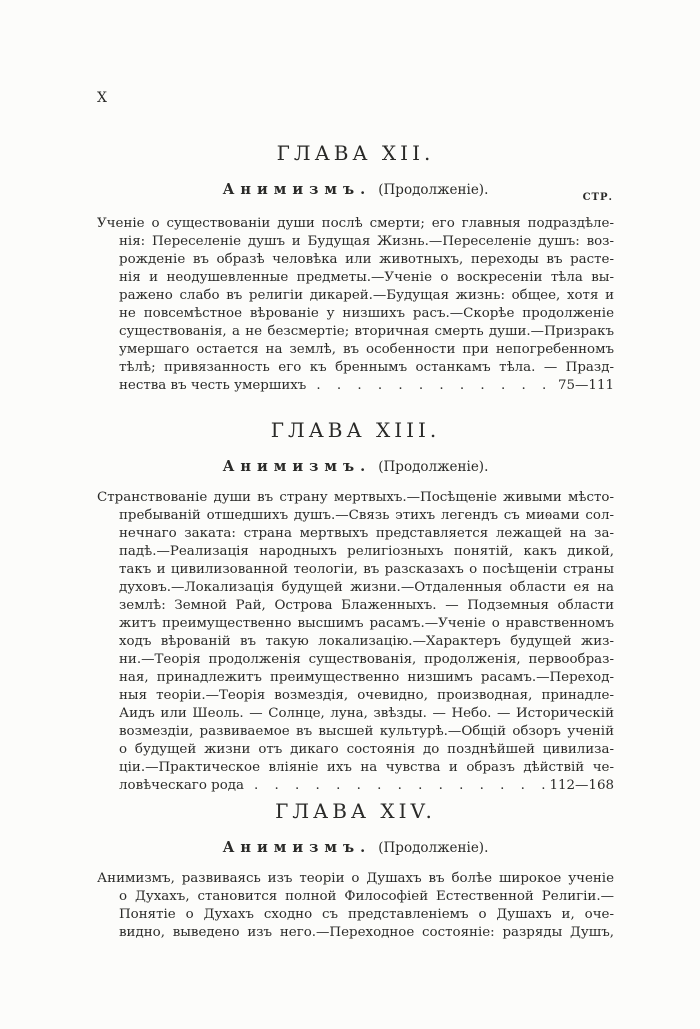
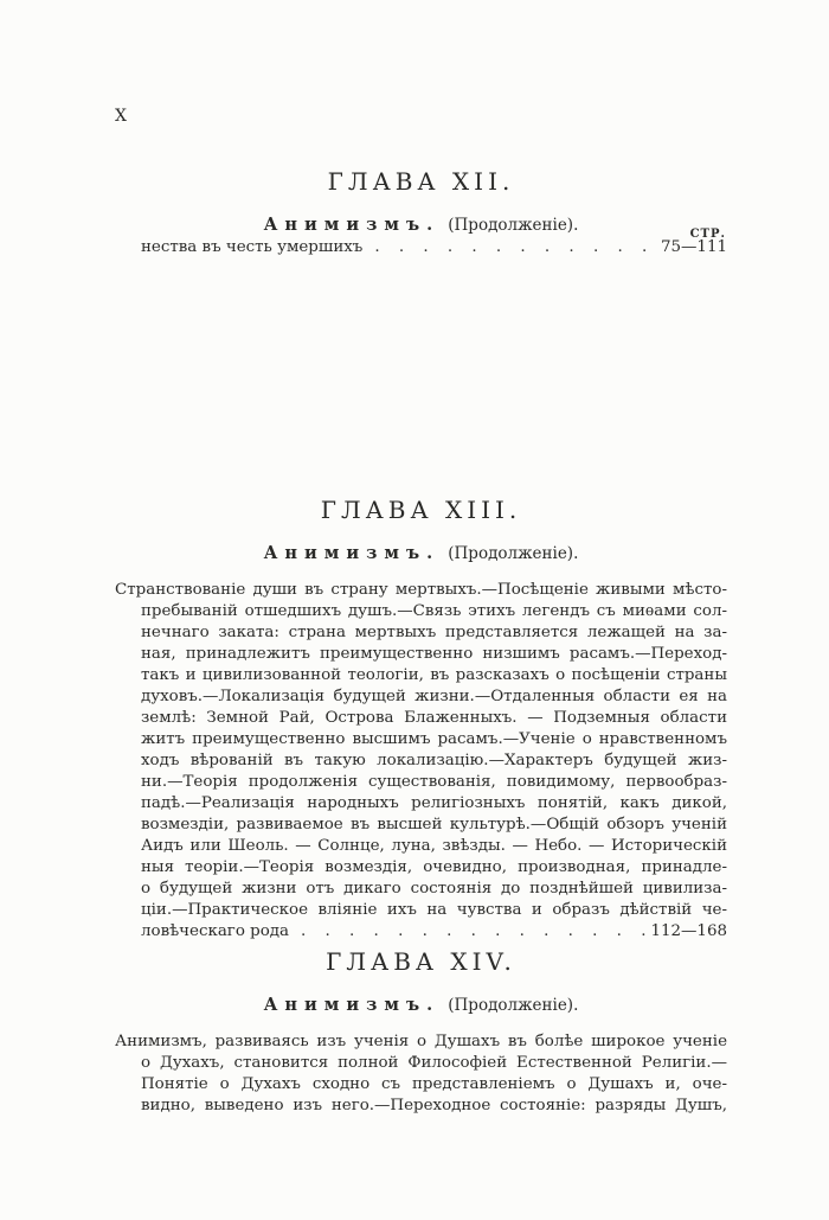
  X
  СТР.
  ГЛАВА XII.
  Анимизмъ. (Продолженіе).
- Ученіе о существованіи души послѣ смерти; его главныя подраздѣле-
- нія: Переселеніе душъ и Будущая Жизнь.—Переселеніе душъ: воз-
- рожденіе въ образѣ человѣка или животныхъ, переходы въ расте-
- нія и неодушевленные предметы.—Ученіе о воскресеніи тѣла вы-
- ражено слабо въ религіи дикарей.—Будущая жизнь: общее, хотя и
- не повсемѣстное вѣрованіе у низшихъ расъ.—Скорѣе продолженіе
- существованія, а не безсмертіе; вторичная смерть души.—Призракъ
- умершаго остается на землѣ, въ особенности при непогребенномъ
- тѣлѣ; привязанность его къ бреннымъ останкамъ тѣла. — Празд-
  нества въ честь умершихъ
  75—111
  ГЛАВА XIII.
  Анимизмъ. (Продолженіе).
  Странствованіе души въ страну мертвыхъ.—Посѣщеніе живыми мѣсто-
  пребываній отшедшихъ душъ.—Связь этихъ легендъ съ миѳами сол-
  нечнаго заката: страна мертвыхъ представляется лежащей на за-
- падѣ.—Реализація народныхъ религіозныхъ понятій, какъ дикой,
+ ная, принадлежитъ преимущественно низшимъ расамъ.—Переход-
  такъ и цивилизованной теологіи, въ разсказахъ о посѣщеніи страны
  духовъ.—Локализація будущей жизни.—Отдаленныя области ея на
  землѣ: Земной Рай, Острова Блаженныхъ. — Подземныя области
  житъ преимущественно высшимъ расамъ.—Ученіе о нравственномъ
  ходъ вѣрованій въ такую локализацію.—Характеръ будущей жиз-
- ни.—Теорія продолженія существованія, продолженія, первообраз-
+ ни.—Теорія продолженія существованія, повидимому, первообраз-
- ная, принадлежитъ преимущественно низшимъ расамъ.—Переход-
+ падѣ.—Реализація народныхъ религіозныхъ понятій, какъ дикой,
- ныя теоріи.—Теорія возмездія, очевидно, производная, принадле-
+ возмездіи, развиваемое въ высшей культурѣ.—Общій обзоръ ученій
  Аидъ или Шеоль. — Солнце, луна, звѣзды. — Небо. — Историческій
- возмездіи, развиваемое въ высшей культурѣ.—Общій обзоръ ученій
+ ныя теоріи.—Теорія возмездія, очевидно, производная, принадле-
  о будущей жизни отъ дикаго состоянія до позднѣйшей цивилиза-
  ціи.—Практическое вліяніе ихъ на чувства и образъ дѣйствій че-
  ловѣческаго рода
  112—168
  ГЛАВА XIV.
  Анимизмъ. (Продолженіе).
- Анимизмъ, развиваясь изъ теоріи о Душахъ въ болѣе широкое ученіе
+ Анимизмъ, развиваясь изъ ученія о Душахъ въ болѣе широкое ученіе
  о Духахъ, становится полной Философіей Естественной Религіи.—
  Понятіе о Духахъ сходно съ представленіемъ о Душахъ и, оче-
  видно, выведено изъ него.—Переходное состояніе: разряды Душъ,
